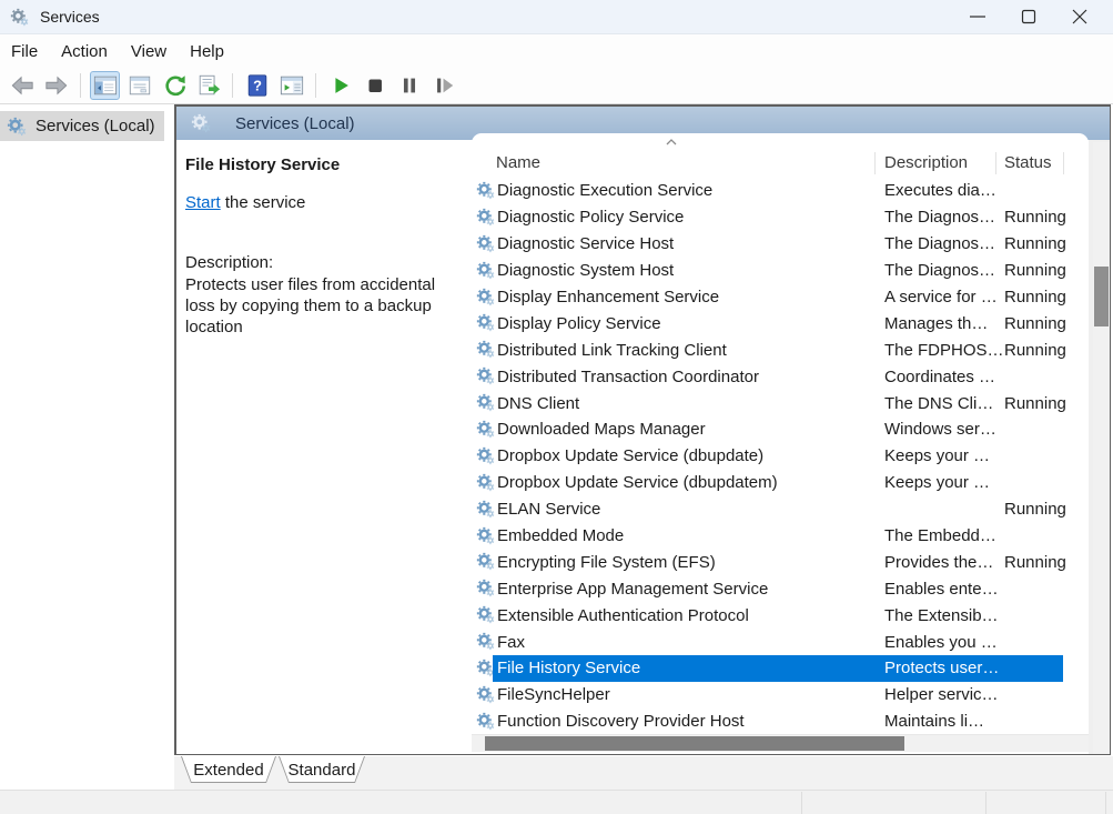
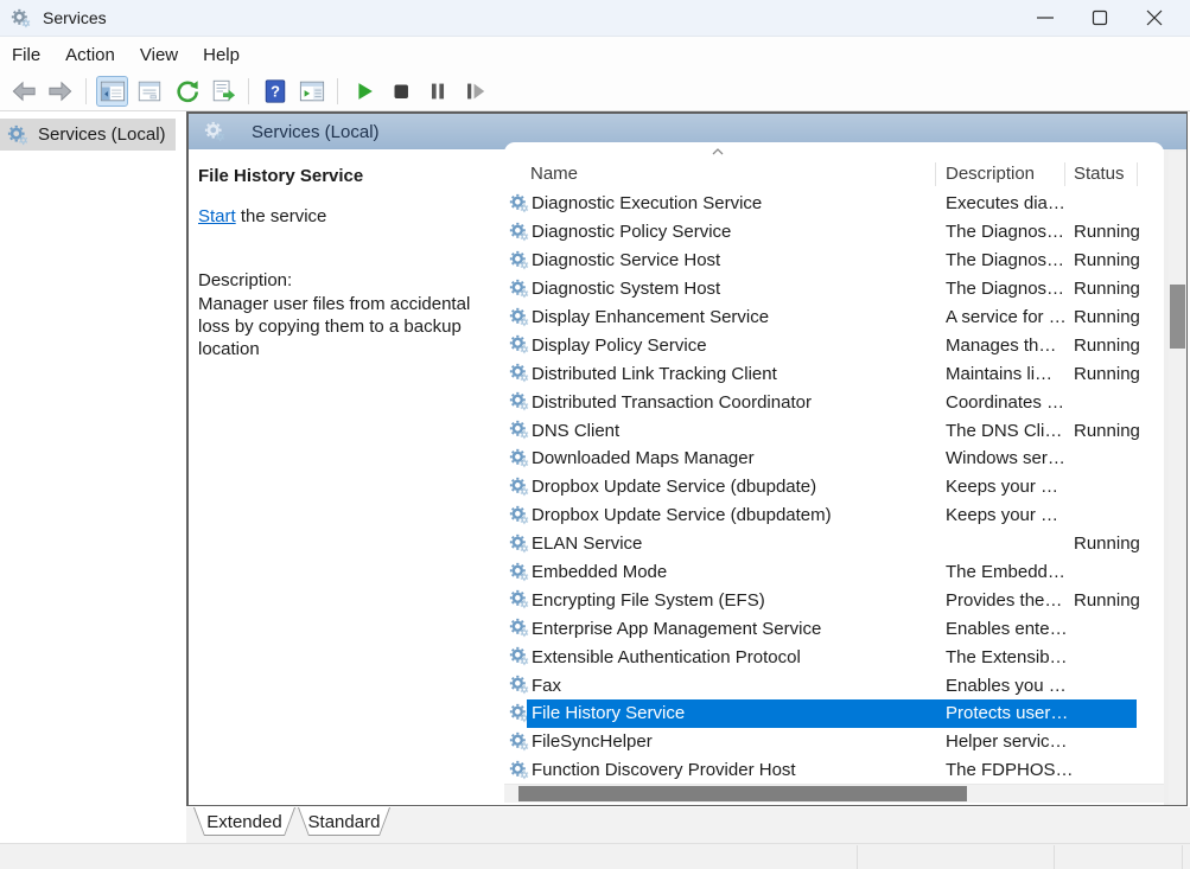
  Services
  File
  Action
  View
  Help
  ?
  Services (Local)
  Services (Local)
  File History Service
  Start the service
  Description:
- Protects user files from accidental loss by copying them to a backup location
+ Manager user files from accidental loss by copying them to a backup location
  Name
  Description
  Status
  Diagnostic Execution Service
  Executes dia…
  Diagnostic Policy Service
  The Diagnos…
  Running
  Diagnostic Service Host
  The Diagnos…
  Running
  Diagnostic System Host
  The Diagnos…
  Running
  Display Enhancement Service
  A service for …
  Running
  Display Policy Service
  Manages th…
  Running
  Distributed Link Tracking Client
- The FDPHOS…
+ Maintains li…
  Running
  Distributed Transaction Coordinator
  Coordinates …
  DNS Client
  The DNS Cli…
  Running
  Downloaded Maps Manager
  Windows ser…
  Dropbox Update Service (dbupdate)
  Keeps your …
  Dropbox Update Service (dbupdatem)
  Keeps your …
  ELAN Service
  Running
  Embedded Mode
  The Embedd…
  Encrypting File System (EFS)
  Provides the…
  Running
  Enterprise App Management Service
  Enables ente…
  Extensible Authentication Protocol
  The Extensib…
  Fax
  Enables you …
  File History Service
  Protects user…
  FileSyncHelper
  Helper servic…
  Function Discovery Provider Host
- Maintains li…
+ The FDPHOS…
  Extended
  Standard
